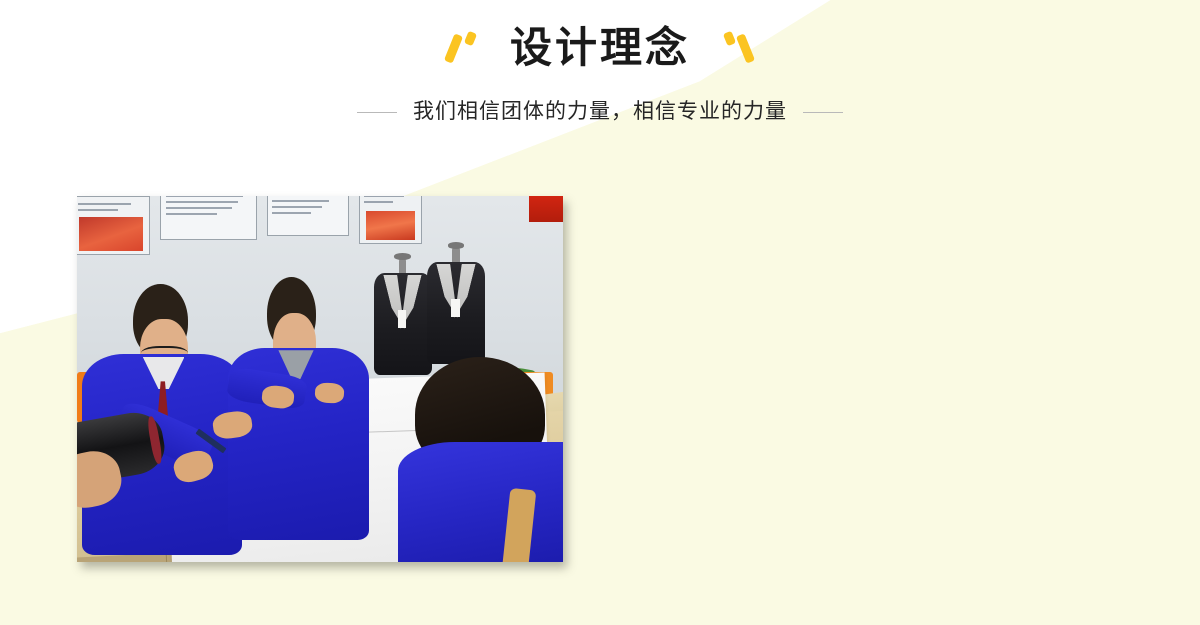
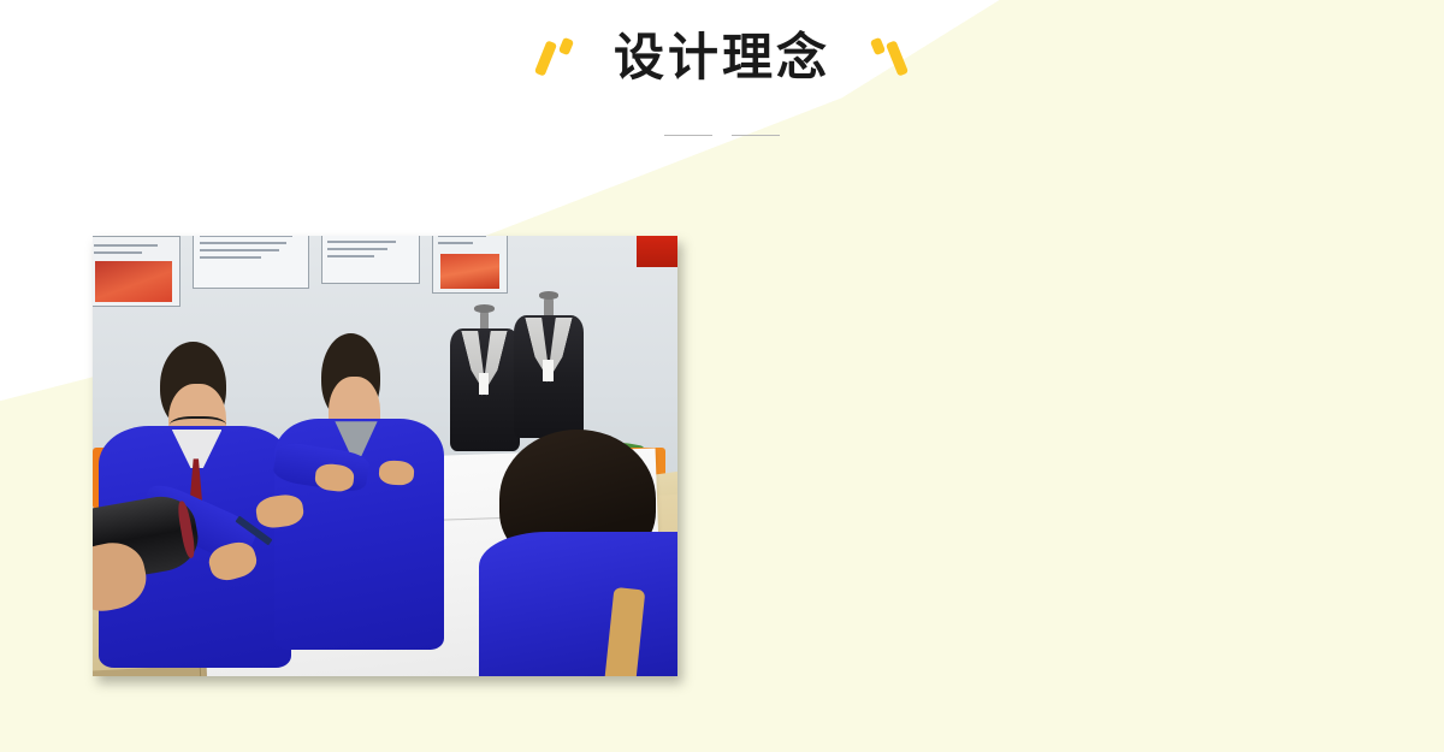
  设计理念
- 我们相信团体的力量，相信专业的力量
